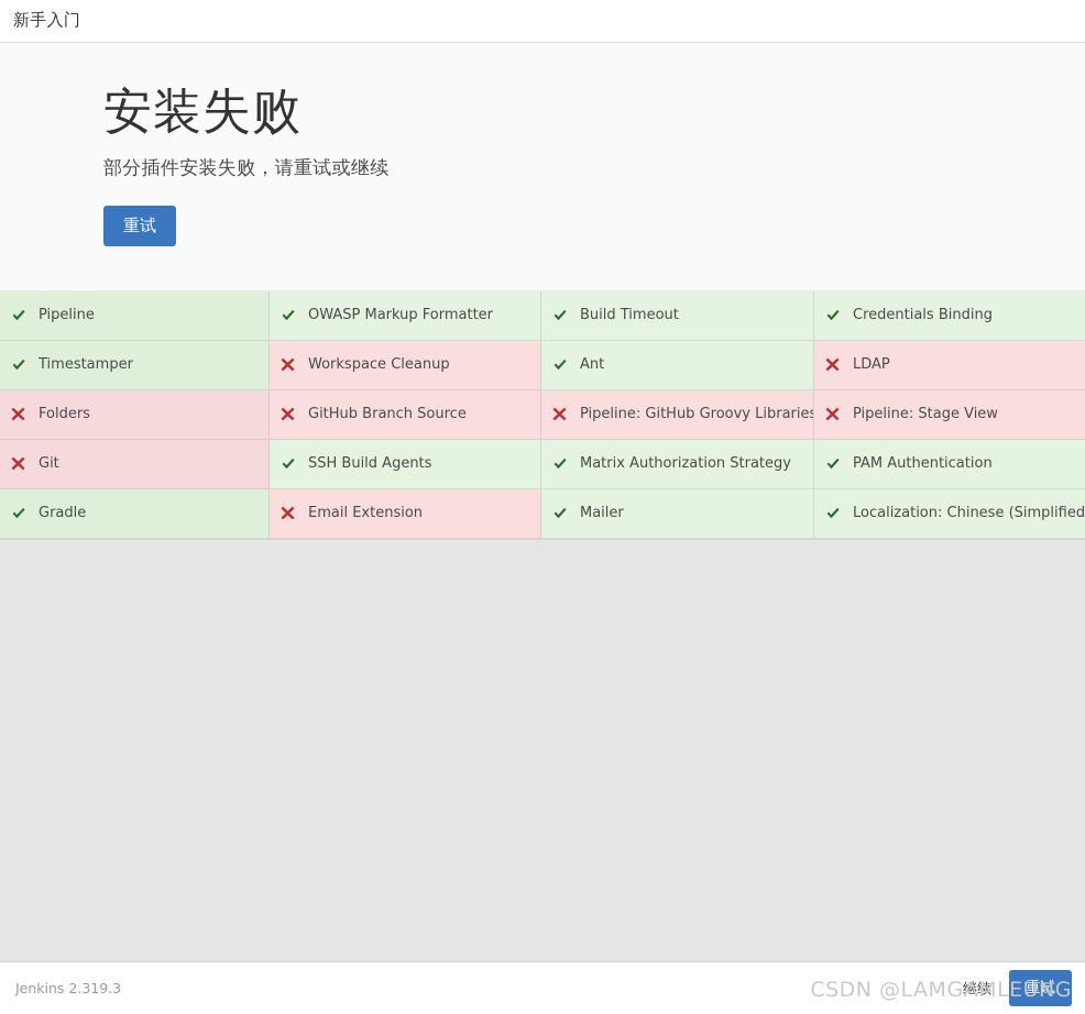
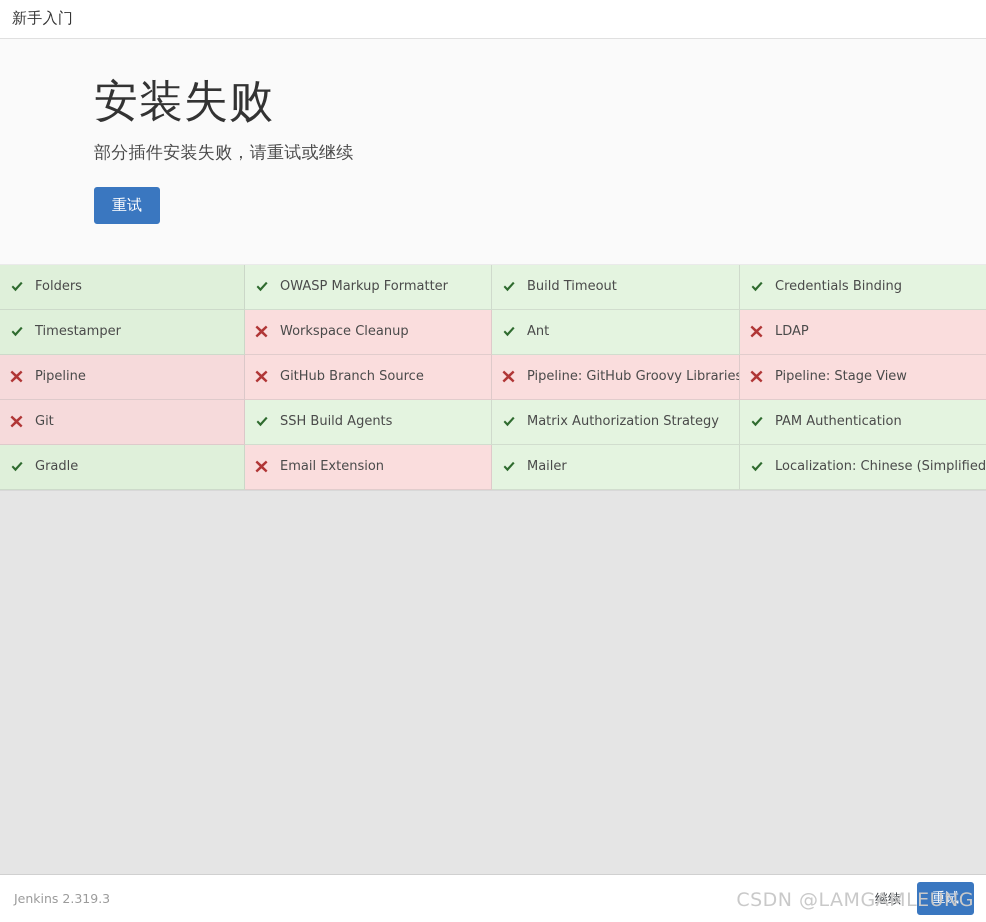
  新手入门
  安装失败
  部分插件安装失败，请重试或继续
  重试
- Pipeline
+ Folders
  OWASP Markup Formatter
  Build Timeout
  Credentials Binding
  Timestamper
  Workspace Cleanup
  Ant
  LDAP
- Folders
+ Pipeline
  GitHub Branch Source
  Pipeline: GitHub Groovy Libraries
  Pipeline: Stage View
  Git
  SSH Build Agents
  Matrix Authorization Strategy
  PAM Authentication
  Gradle
  Email Extension
  Mailer
  Localization: Chinese (Simplified
  Jenkins 2.319.3
  继续
  重试
  CSDN @LAMGAMLEUNG
